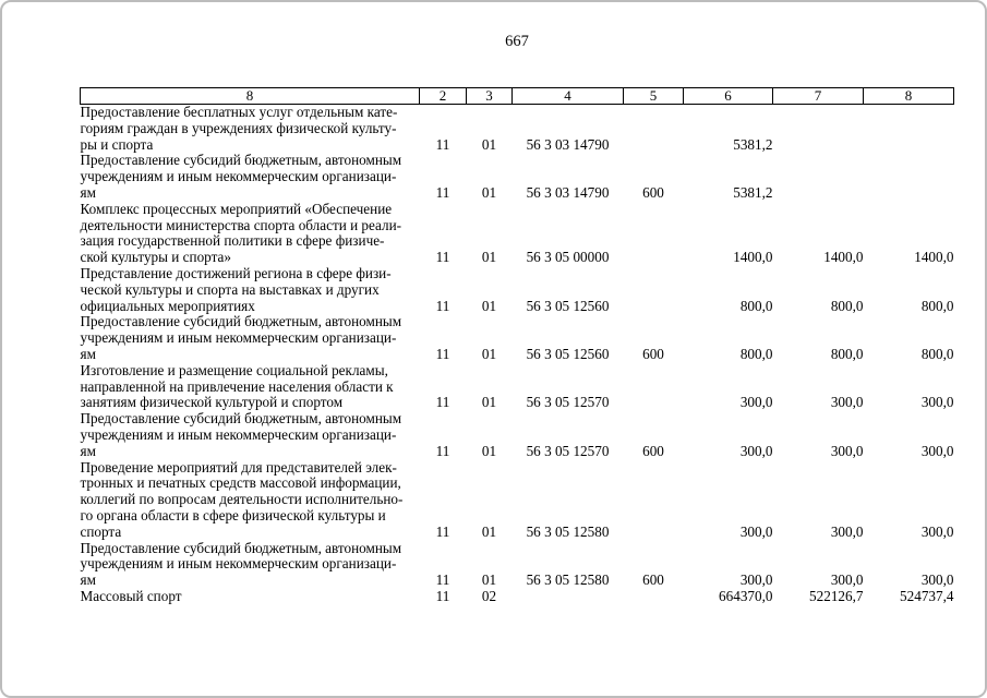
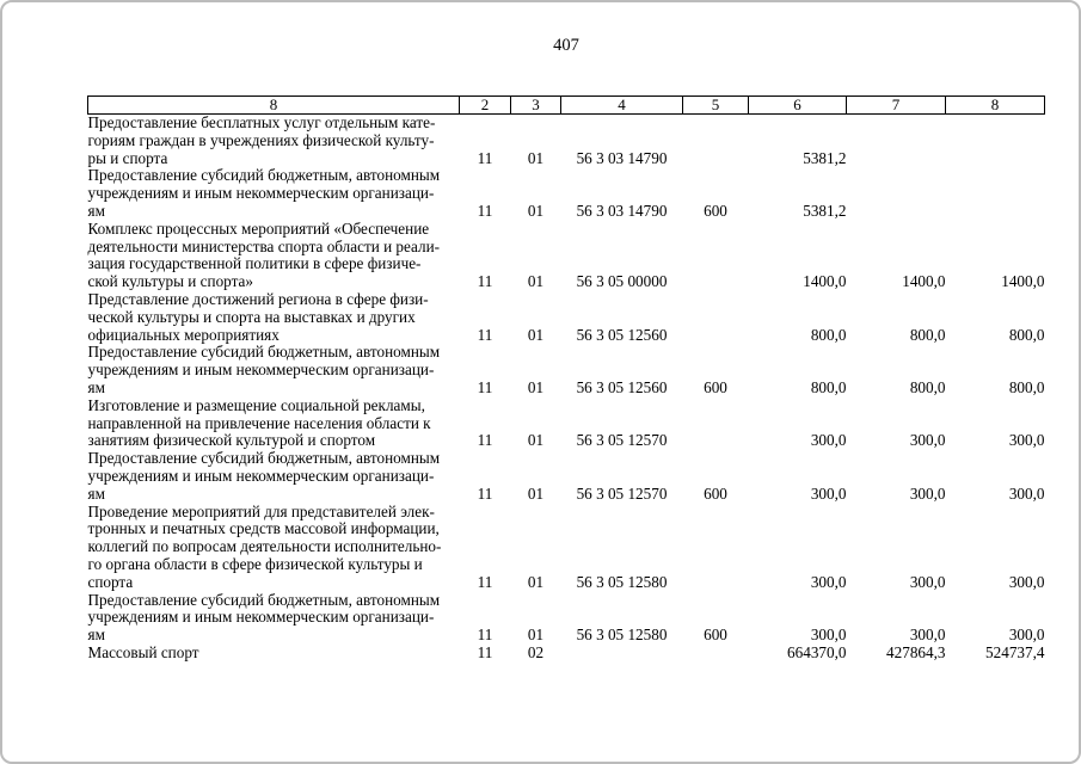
- 667
+ 407
  8	2	3	4	5	6	7	8
  Предоставление бесплатных услуг отдельным кате- гориям граждан в учреждениях физической культу- ры и спорта	11	01	56 3 03 14790		5381,2
  Предоставление субсидий бюджетным, автономным учреждениям и иным некоммерческим организаци- ям	11	01	56 3 03 14790	600	5381,2
  Комплекс процессных мероприятий «Обеспечение деятельности министерства спорта области и реали- зация государственной политики в сфере физиче- ской культуры и спорта»	11	01	56 3 05 00000		1400,0	1400,0	1400,0
  Представление достижений региона в сфере физи- ческой культуры и спорта на выставках и других официальных мероприятиях	11	01	56 3 05 12560		800,0	800,0	800,0
  Предоставление субсидий бюджетным, автономным учреждениям и иным некоммерческим организаци- ям	11	01	56 3 05 12560	600	800,0	800,0	800,0
  Изготовление и размещение социальной рекламы, направленной на привлечение населения области к занятиям физической культурой и спортом	11	01	56 3 05 12570		300,0	300,0	300,0
  Предоставление субсидий бюджетным, автономным учреждениям и иным некоммерческим организаци- ям	11	01	56 3 05 12570	600	300,0	300,0	300,0
  Проведение мероприятий для представителей элек- тронных и печатных средств массовой информации, коллегий по вопросам деятельности исполнительно- го органа области в сфере физической культуры и спорта	11	01	56 3 05 12580		300,0	300,0	300,0
  Предоставление субсидий бюджетным, автономным учреждениям и иным некоммерческим организаци- ям	11	01	56 3 05 12580	600	300,0	300,0	300,0
- Массовый спорт	11	02			664370,0	522126,7	524737,4
+ Массовый спорт	11	02			664370,0	427864,3	524737,4
